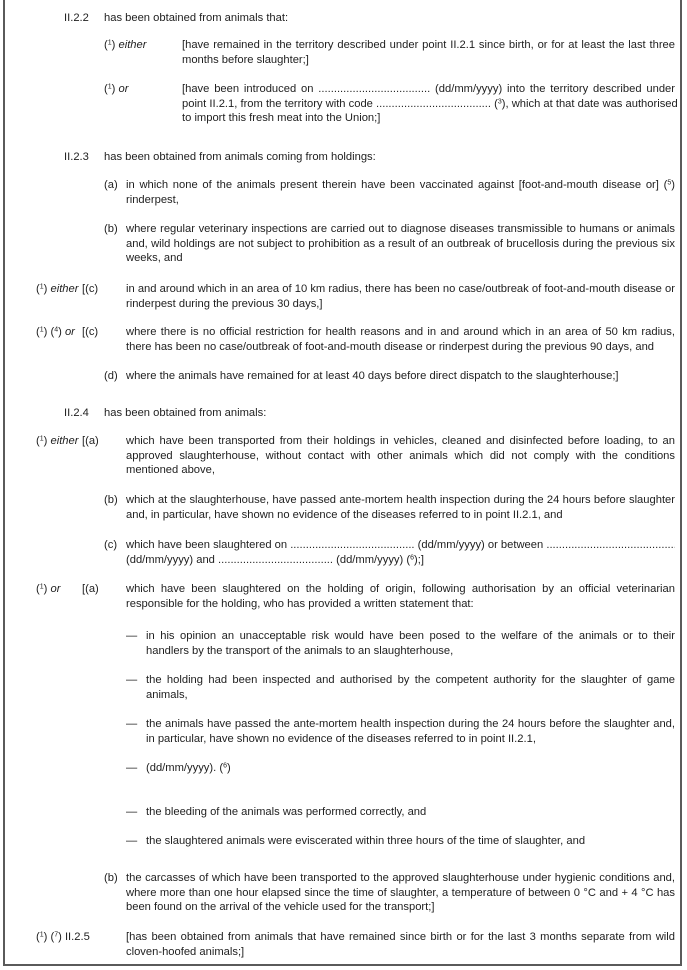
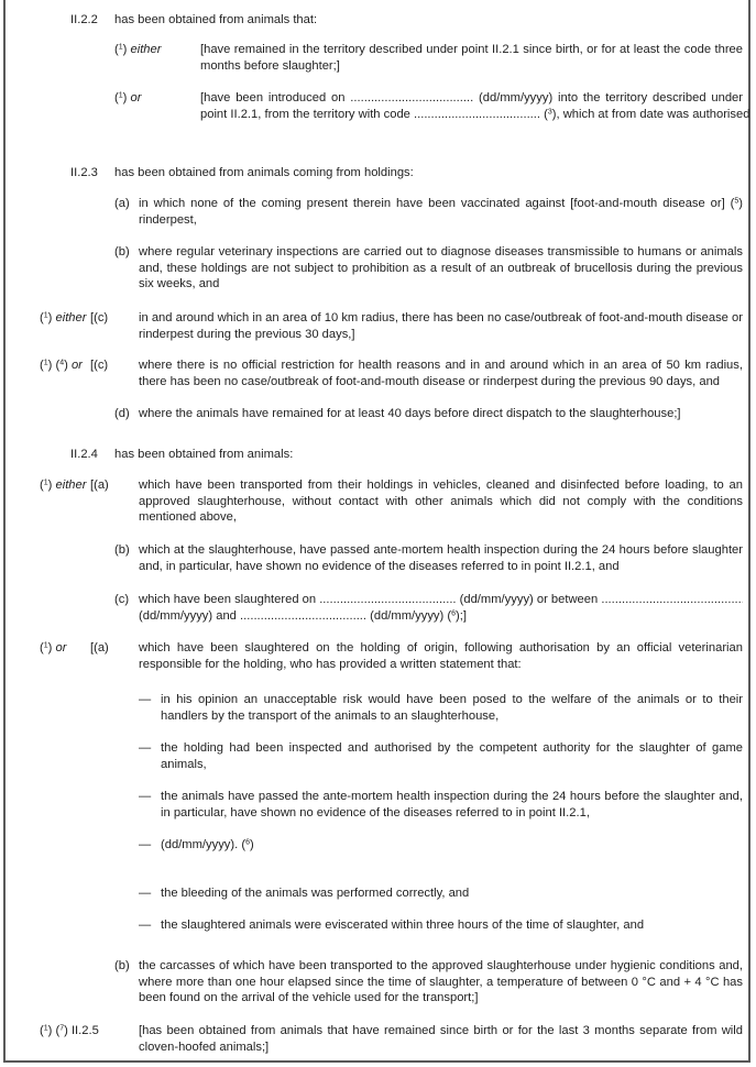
  II.2.2
  has been obtained from animals that:
  ( ) either
- [have remained in the territory described under point II.2.1 since birth, or for at least the last three months before slaughter;]
+ [have remained in the territory described under point II.2.1 since birth, or for at least the code three months before slaughter;]
  ( ) or
  [have been introduced on .................................... (dd/mm/yyyy) into the territory described under
- point II.2.1, from the territory with code ..................................... ( ), which at that date was authorised
+ point II.2.1, from the territory with code ..................................... ( ), which at from date was authorised
- to import this fresh meat into the Union;]
  II.2.3
  has been obtained from animals coming from holdings:
  (a)
- in which none of the animals present therein have been vaccinated against [foot-and-mouth disease or] ( ) rinderpest,
+ in which none of the coming present therein have been vaccinated against [foot-and-mouth disease or] ( ) rinderpest,
  (b)
- where regular veterinary inspections are carried out to diagnose diseases transmissible to humans or animals and, wild holdings are not subject to prohibition as a result of an outbreak of brucellosis during the previous six weeks, and
+ where regular veterinary inspections are carried out to diagnose diseases transmissible to humans or animals and, these holdings are not subject to prohibition as a result of an outbreak of brucellosis during the previous six weeks, and
  ( ) either
  [(c)
  in and around which in an area of 10 km radius, there has been no case/outbreak of foot-and-mouth disease or rinderpest during the previous 30 days,]
  ( ) ( ) or
  [(c)
  where there is no official restriction for health reasons and in and around which in an area of 50 km radius, there has been no case/outbreak of foot-and-mouth disease or rinderpest during the previous 90 days, and
  (d)
  where the animals have remained for at least 40 days before direct dispatch to the slaughterhouse;]
  II.2.4
  has been obtained from animals:
  ( ) either
  [(a)
  which have been transported from their holdings in vehicles, cleaned and disinfected before loading, to an approved slaughterhouse, without contact with other animals which did not comply with the conditions mentioned above,
  (b)
  which at the slaughterhouse, have passed ante-mortem health inspection during the 24 hours before slaughter and, in particular, have shown no evidence of the diseases referred to in point II.2.1, and
  (c)
  which have been slaughtered on ........................................ (dd/mm/yyyy) or between .........................................
  (dd/mm/yyyy) and ..................................... (dd/mm/yyyy) ( );]
  ( ) or
  [(a)
  which have been slaughtered on the holding of origin, following authorisation by an official veterinarian responsible for the holding, who has provided a written statement that:
  —
  in his opinion an unacceptable risk would have been posed to the welfare of the animals or to their handlers by the transport of the animals to an slaughterhouse,
  —
  the holding had been inspected and authorised by the competent authority for the slaughter of game animals,
  —
  the animals have passed the ante-mortem health inspection during the 24 hours before the slaughter and, in particular, have shown no evidence of the diseases referred to in point II.2.1,
  —
  (dd/mm/yyyy). ( )
  —
  the bleeding of the animals was performed correctly, and
  —
  the slaughtered animals were eviscerated within three hours of the time of slaughter, and
  (b)
  the carcasses of which have been transported to the approved slaughterhouse under hygienic conditions and, where more than one hour elapsed since the time of slaughter, a temperature of between 0 °C and + 4 °C has been found on the arrival of the vehicle used for the transport;]
  ( ) ( ) II.2.5
  [has been obtained from animals that have remained since birth or for the last 3 months separate from wild cloven-hoofed animals;]
